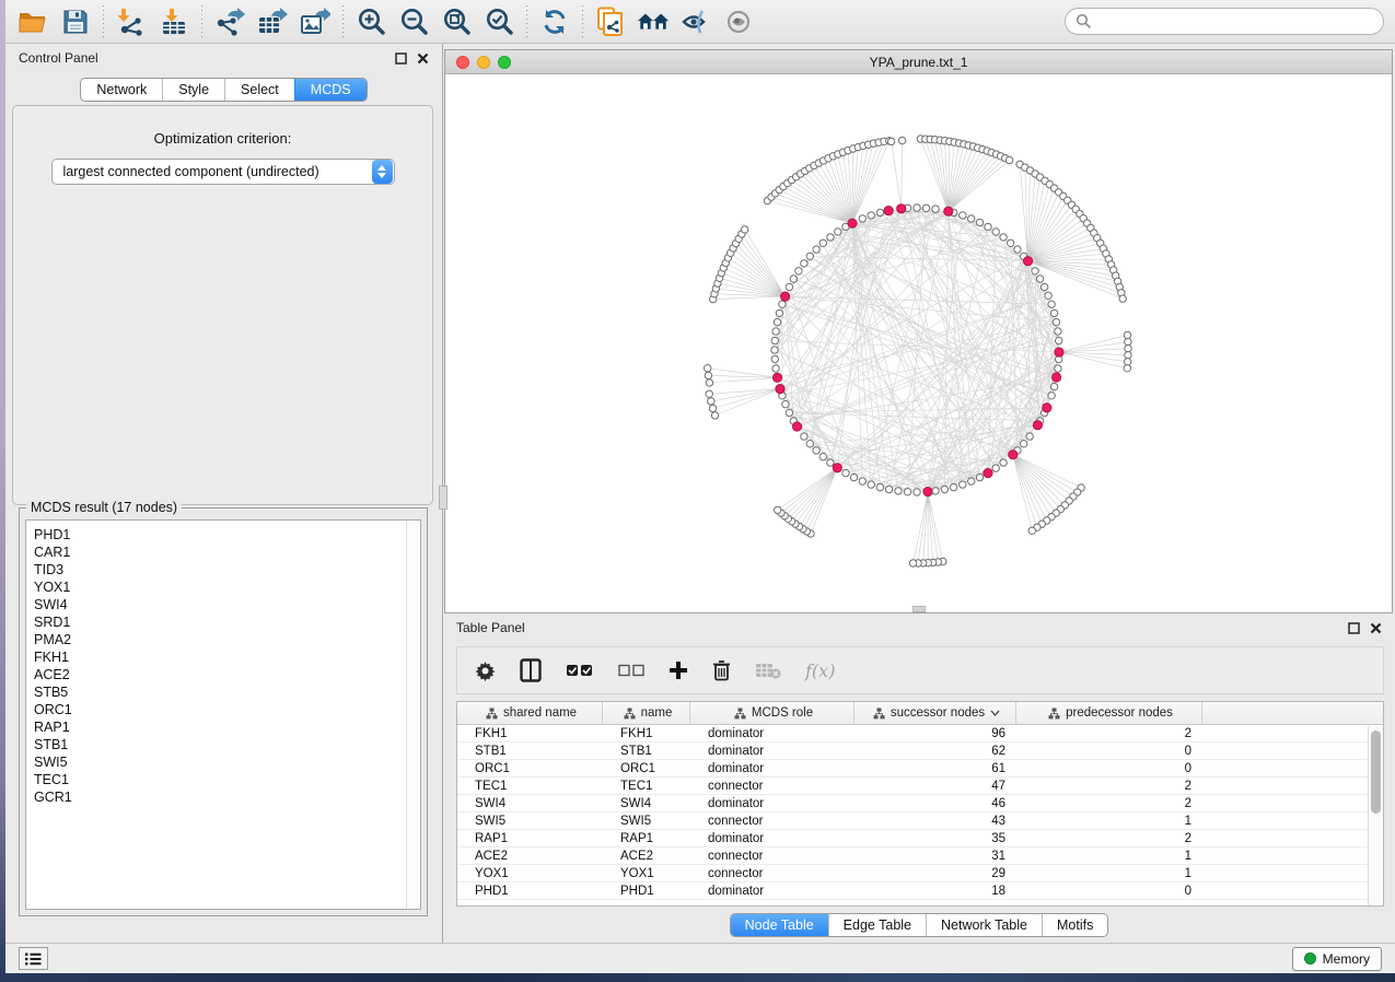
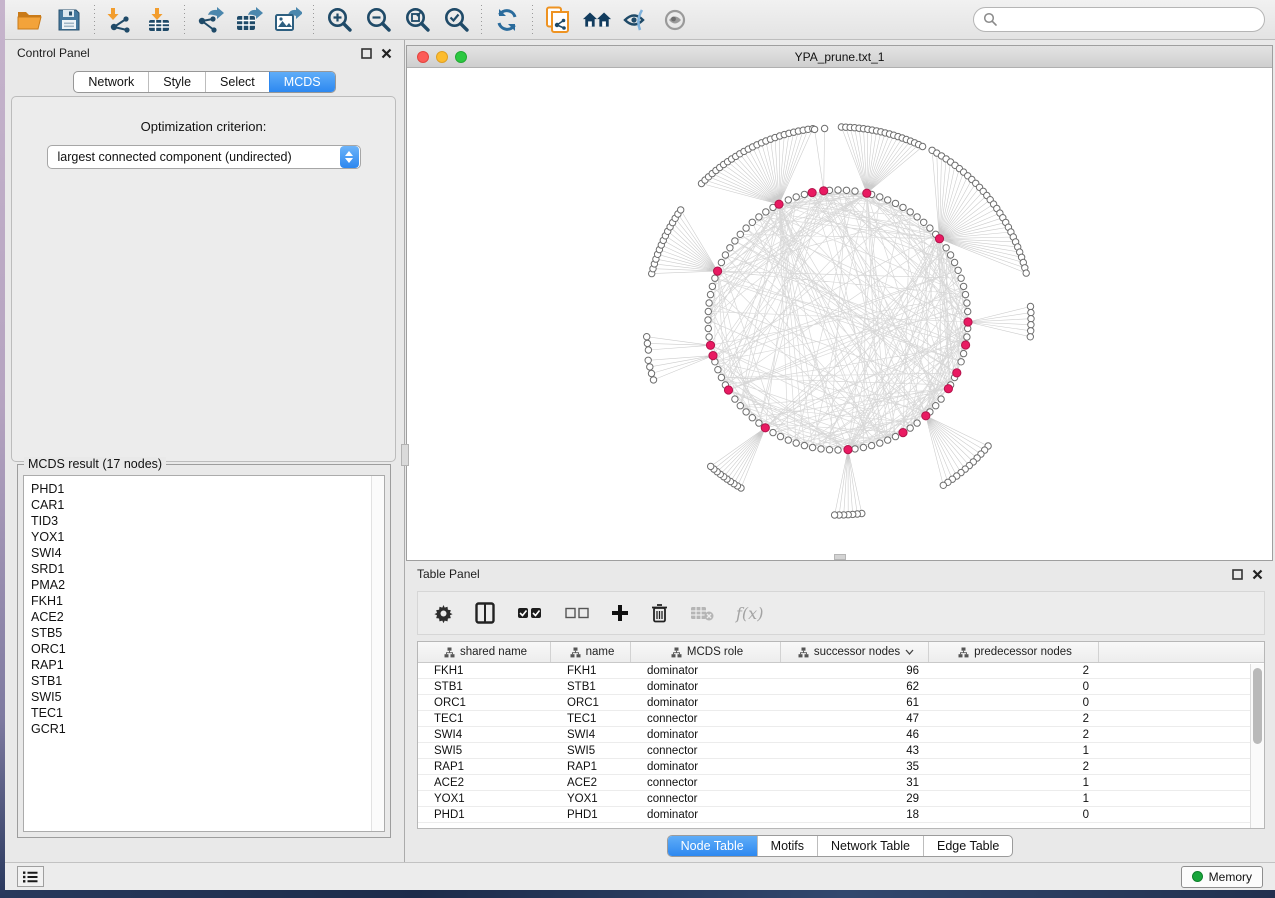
  Control Panel
  Network
  Style
  Select
  MCDS
  Optimization criterion:
  largest connected component (undirected)
  MCDS result (17 nodes)
  PHD1
  CAR1
  TID3
  YOX1
  SWI4
  SRD1
  PMA2
  FKH1
  ACE2
  STB5
  ORC1
  RAP1
  STB1
  SWI5
  TEC1
  GCR1
  YPA_prune.txt_1
  Table Panel
  f(x)
  shared name
  name
  MCDS role
  successor nodes
  predecessor nodes
  FKH1
  FKH1
  dominator
  96
  2
  STB1
  STB1
  dominator
  62
  0
  ORC1
  ORC1
  dominator
  61
  0
  TEC1
  TEC1
  connector
  47
  2
  SWI4
  SWI4
  dominator
  46
  2
  SWI5
  SWI5
  connector
  43
  1
  RAP1
  RAP1
  dominator
  35
  2
  ACE2
  ACE2
  connector
  31
  1
  YOX1
  YOX1
  connector
  29
  1
  PHD1
  PHD1
  dominator
  18
  0
  Node Table
- Edge Table
+ Motifs
  Network Table
- Motifs
+ Edge Table
  Memory
